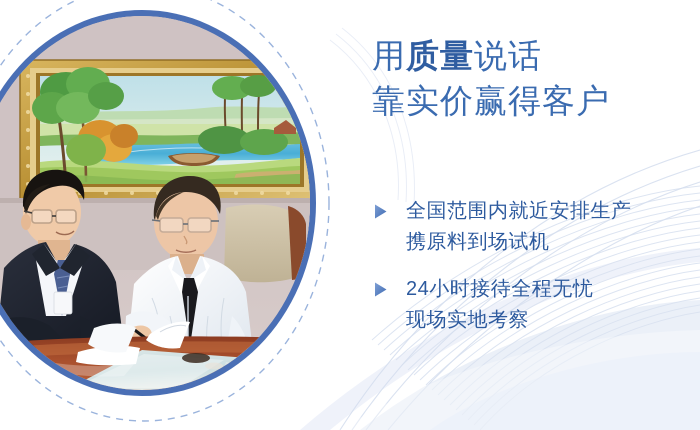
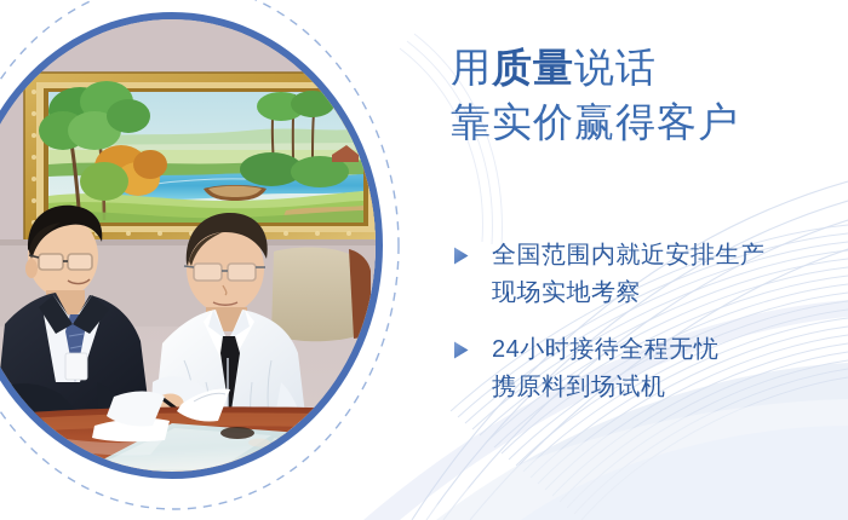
  用质量说话
  靠实价赢得客户
  全国范围内就近安排生产
- 携原料到场试机
+ 现场实地考察
  24小时接待全程无忧
- 现场实地考察
+ 携原料到场试机
